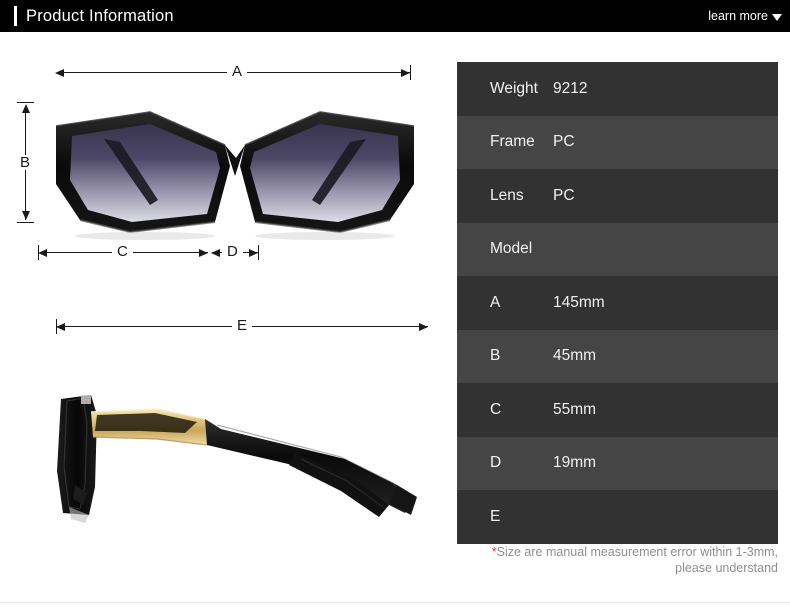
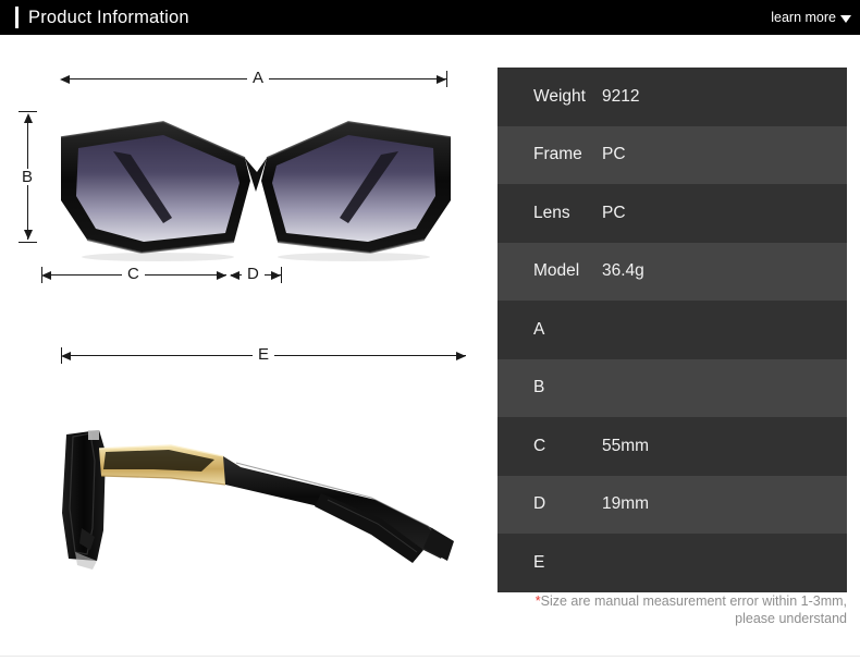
  Product Information
  learn more
  A
  B
  C
  D
  E
  Weight
  9212
  Frame
  PC
  Lens
  PC
  Model
+ 36.4g
  A
- 145mm
  B
- 45mm
  C
  55mm
  D
  19mm
  E
  *Size are manual measurement error within 1-3mm,
  please understand
